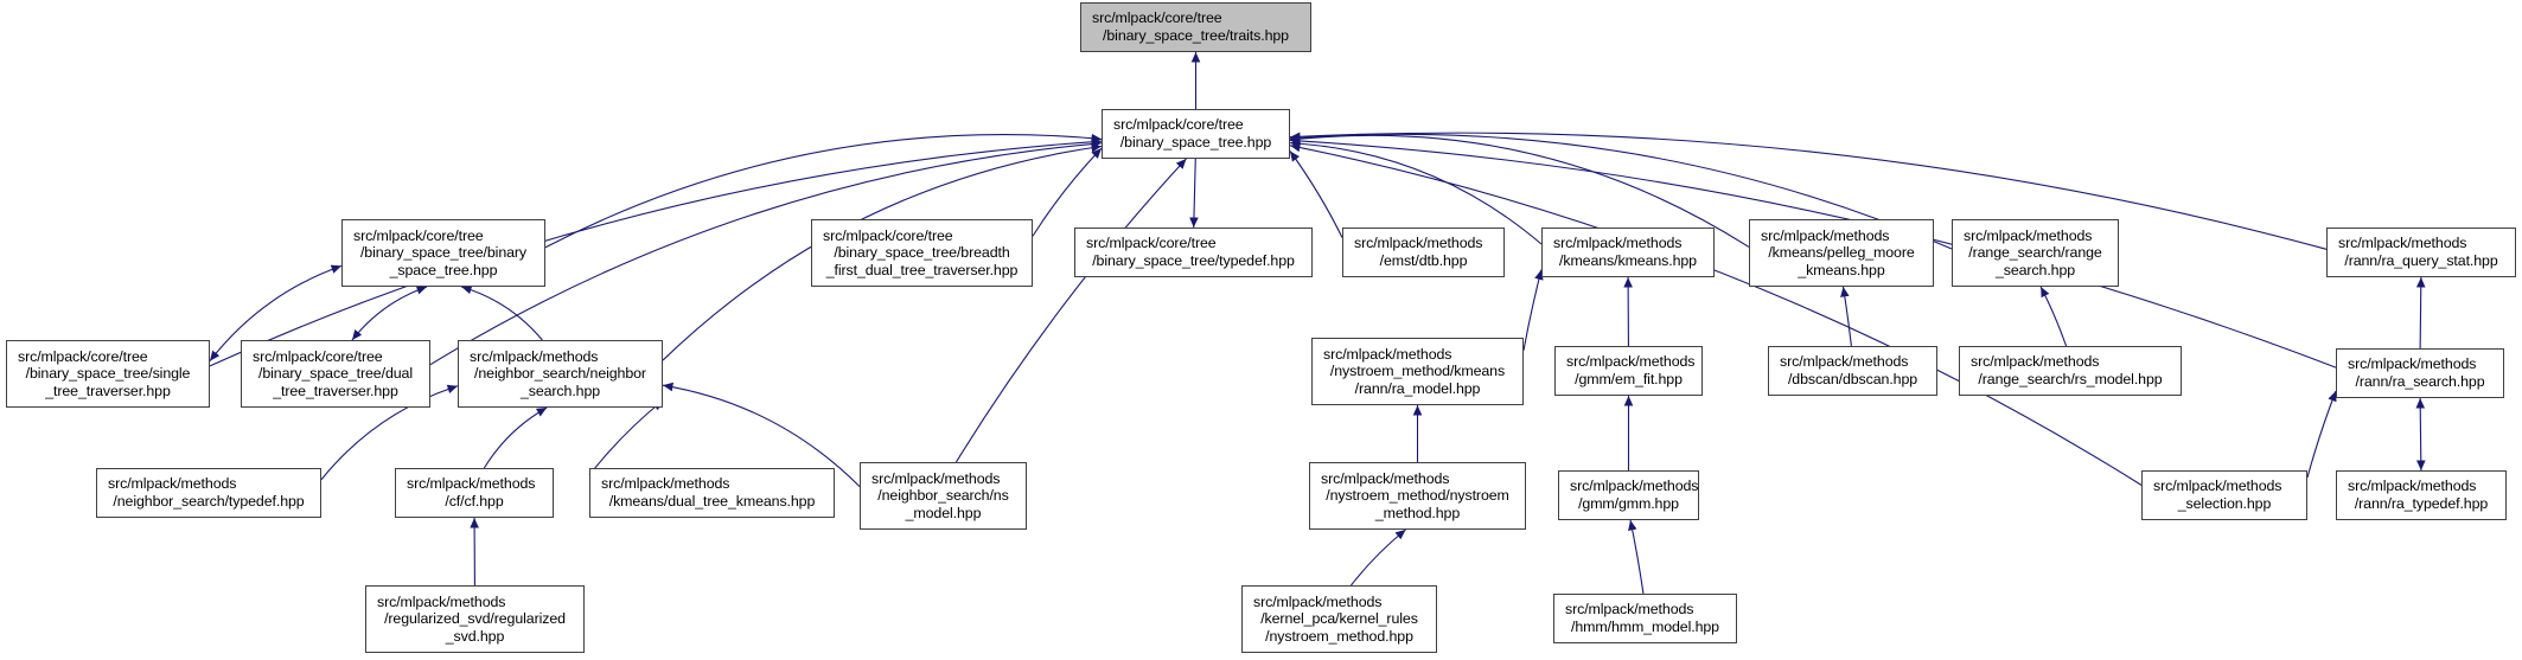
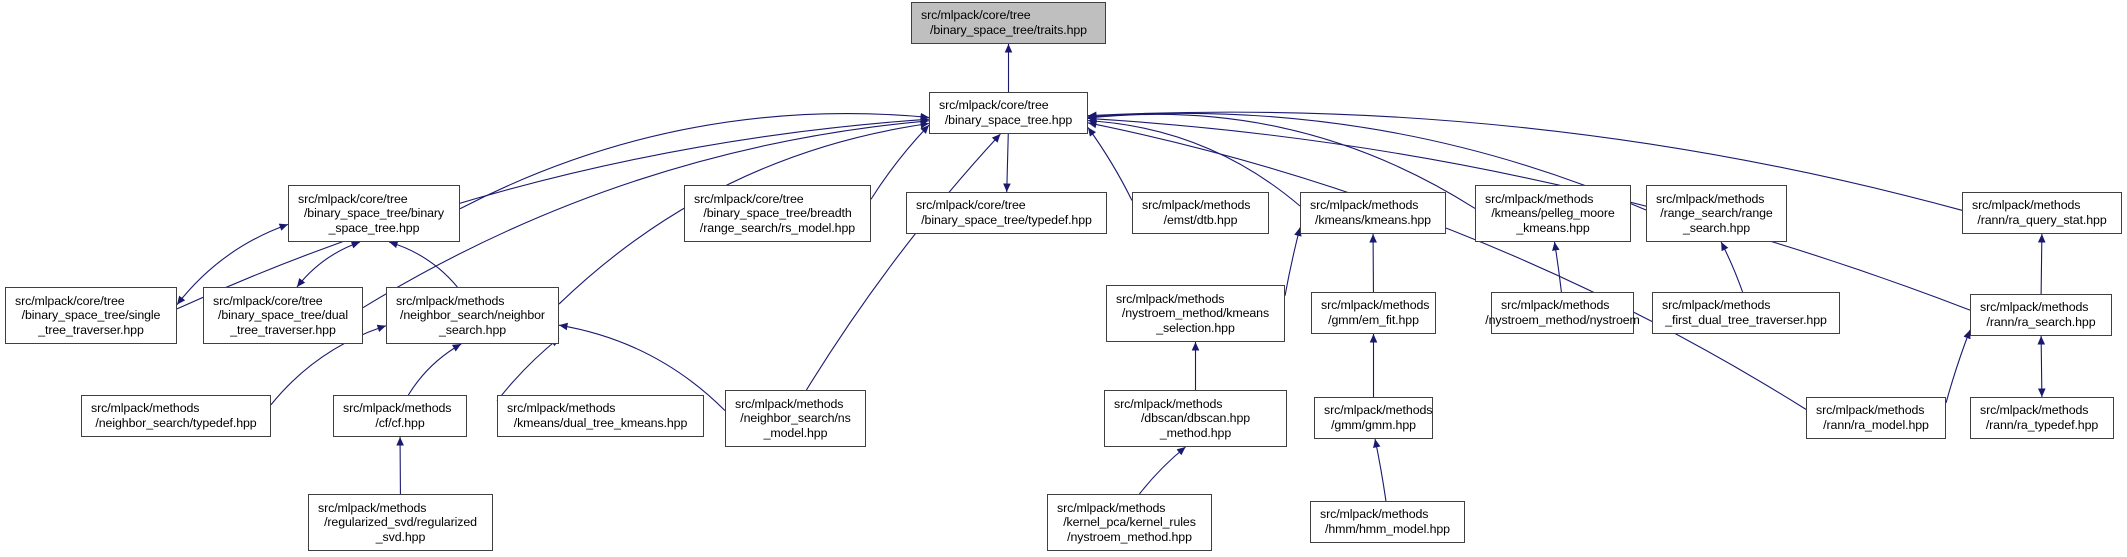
  src/mlpack/core/tree
  /binary_space_tree/traits.hpp
  src/mlpack/core/tree
  /binary_space_tree.hpp
  src/mlpack/core/tree
  /binary_space_tree/binary
  _space_tree.hpp
  src/mlpack/core/tree
  /binary_space_tree/breadth
- _first_dual_tree_traverser.hpp
+ /range_search/rs_model.hpp
  src/mlpack/core/tree
  /binary_space_tree/typedef.hpp
  src/mlpack/methods
  /emst/dtb.hpp
  src/mlpack/methods
  /kmeans/kmeans.hpp
  src/mlpack/methods
  /kmeans/pelleg_moore
  _kmeans.hpp
  src/mlpack/methods
  /range_search/range
  _search.hpp
  src/mlpack/methods
  /rann/ra_query_stat.hpp
  src/mlpack/core/tree
  /binary_space_tree/single
  _tree_traverser.hpp
  src/mlpack/core/tree
  /binary_space_tree/dual
  _tree_traverser.hpp
  src/mlpack/methods
  /neighbor_search/neighbor
  _search.hpp
  src/mlpack/methods
  /nystroem_method/kmeans
- /rann/ra_model.hpp
+ _selection.hpp
  src/mlpack/methods
  /gmm/em_fit.hpp
  src/mlpack/methods
- /dbscan/dbscan.hpp
+ /nystroem_method/nystroem
  src/mlpack/methods
- /range_search/rs_model.hpp
+ _first_dual_tree_traverser.hpp
  src/mlpack/methods
  /rann/ra_search.hpp
  src/mlpack/methods
  /neighbor_search/typedef.hpp
  src/mlpack/methods
  /cf/cf.hpp
  src/mlpack/methods
  /kmeans/dual_tree_kmeans.hpp
  src/mlpack/methods
  /neighbor_search/ns
  _model.hpp
  src/mlpack/methods
- /nystroem_method/nystroem
+ /dbscan/dbscan.hpp
  _method.hpp
  src/mlpack/methods
  /gmm/gmm.hpp
  src/mlpack/methods
- _selection.hpp
+ /rann/ra_model.hpp
  src/mlpack/methods
  /rann/ra_typedef.hpp
  src/mlpack/methods
  /regularized_svd/regularized
  _svd.hpp
  src/mlpack/methods
  /kernel_pca/kernel_rules
  /nystroem_method.hpp
  src/mlpack/methods
  /hmm/hmm_model.hpp
